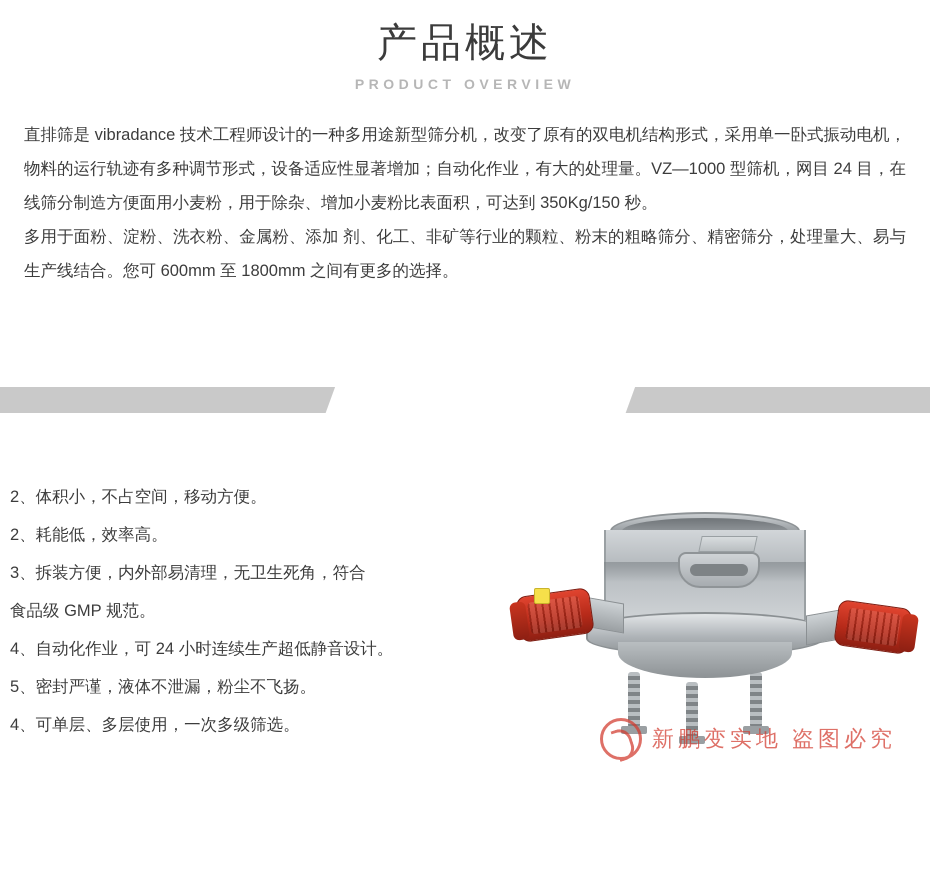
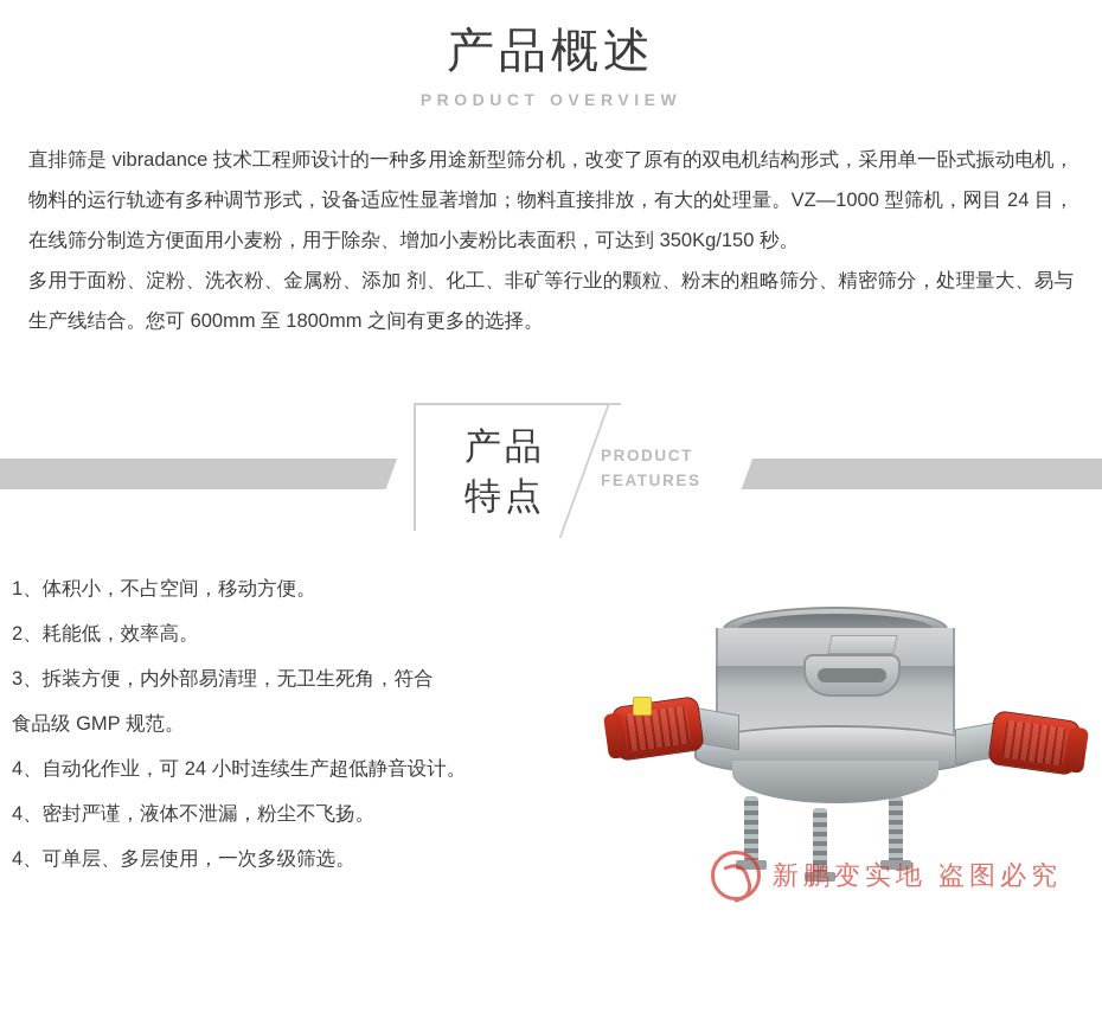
  产品概述
  PRODUCT OVERVIEW
- 直排筛是 vibradance 技术工程师设计的一种多用途新型筛分机，改变了原有的双电机结构形式，采用单一卧式振动电机，物料的运行轨迹有多种调节形式，设备适应性显著增加；自动化作业，有大的处理量。VZ—1000 型筛机，网目 24 目，在线筛分制造方便面用小麦粉，用于除杂、增加小麦粉比表面积，可达到 350Kg/150 秒。
+ 直排筛是 vibradance 技术工程师设计的一种多用途新型筛分机，改变了原有的双电机结构形式，采用单一卧式振动电机，物料的运行轨迹有多种调节形式，设备适应性显著增加；物料直接排放，有大的处理量。VZ—1000 型筛机，网目 24 目，在线筛分制造方便面用小麦粉，用于除杂、增加小麦粉比表面积，可达到 350Kg/150 秒。
  多用于面粉、淀粉、洗衣粉、金属粉、添加 剂、化工、非矿等行业的颗粒、粉末的粗略筛分、精密筛分，处理量大、易与生产线结合。您可 600mm 至 1800mm 之间有更多的选择。
+ 产品
+ 特点
+ PRODUCT
+ FEATURES
- 2、体积小，不占空间，移动方便。
+ 1、体积小，不占空间，移动方便。
  2、耗能低，效率高。
  3、拆装方便，内外部易清理，无卫生死角，符合
  食品级 GMP 规范。
  4、自动化作业，可 24 小时连续生产超低静音设计。
- 5、密封严谨，液体不泄漏，粉尘不飞扬。
+ 4、密封严谨，液体不泄漏，粉尘不飞扬。
  4、可单层、多层使用，一次多级筛选。
  新鹏变实地 盗图必究
